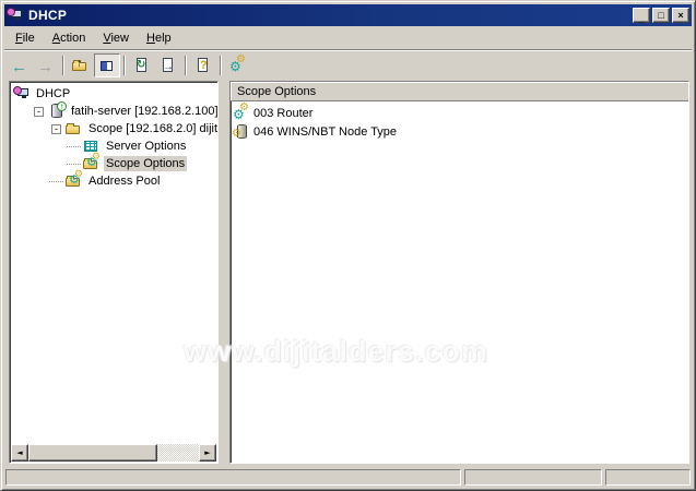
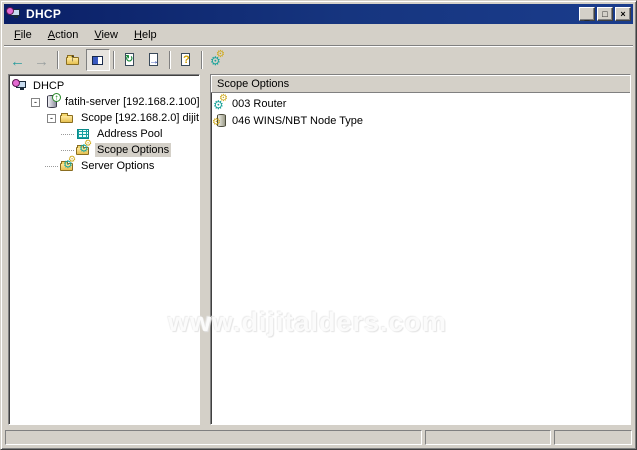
  DHCP
  _
  □
  ×
  File
  Action
  View
  Help
  DHCP
  -
  fatih-server [192.168.2.100]
  -
  Scope [192.168.2.0] dijit
- Server Options
+ Address Pool
  Scope Options
- Address Pool
+ Server Options
- ◄
- ►
  Scope Options
  003 Router
  046 WINS/NBT Node Type
  www.dijitalders.com
